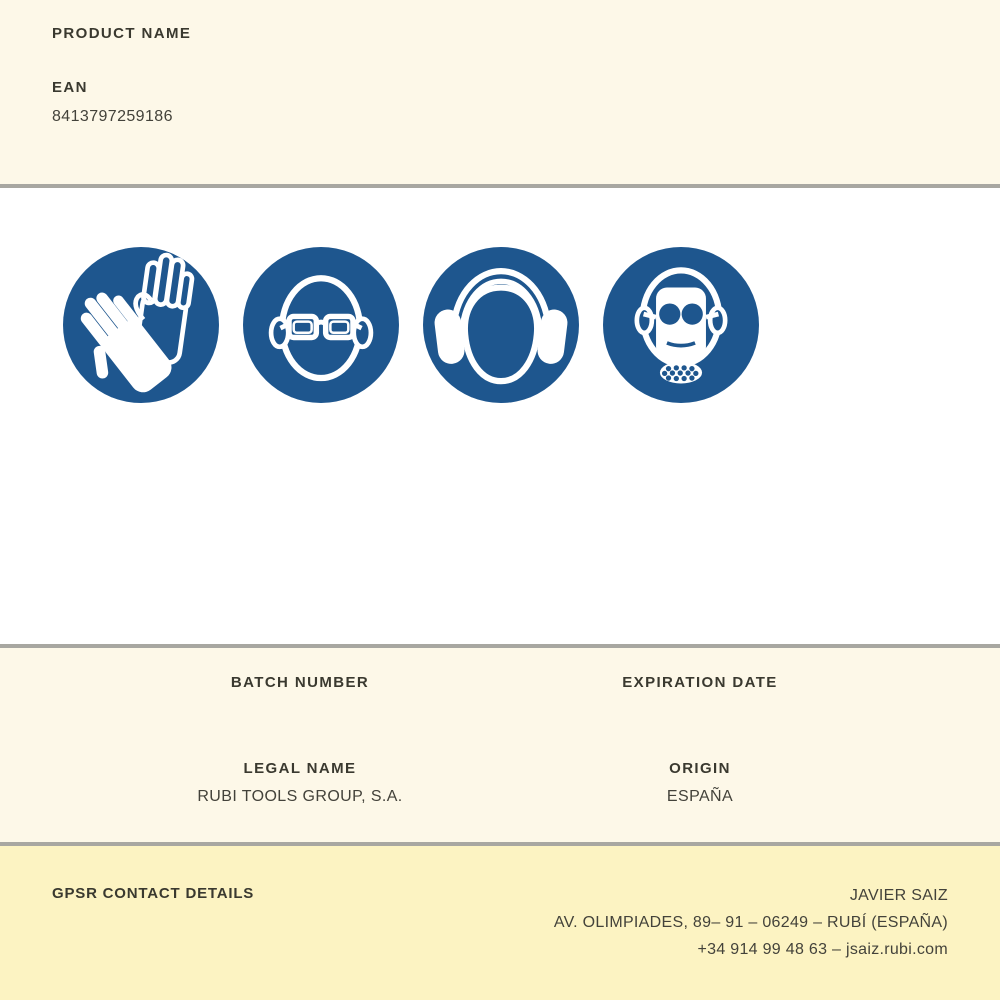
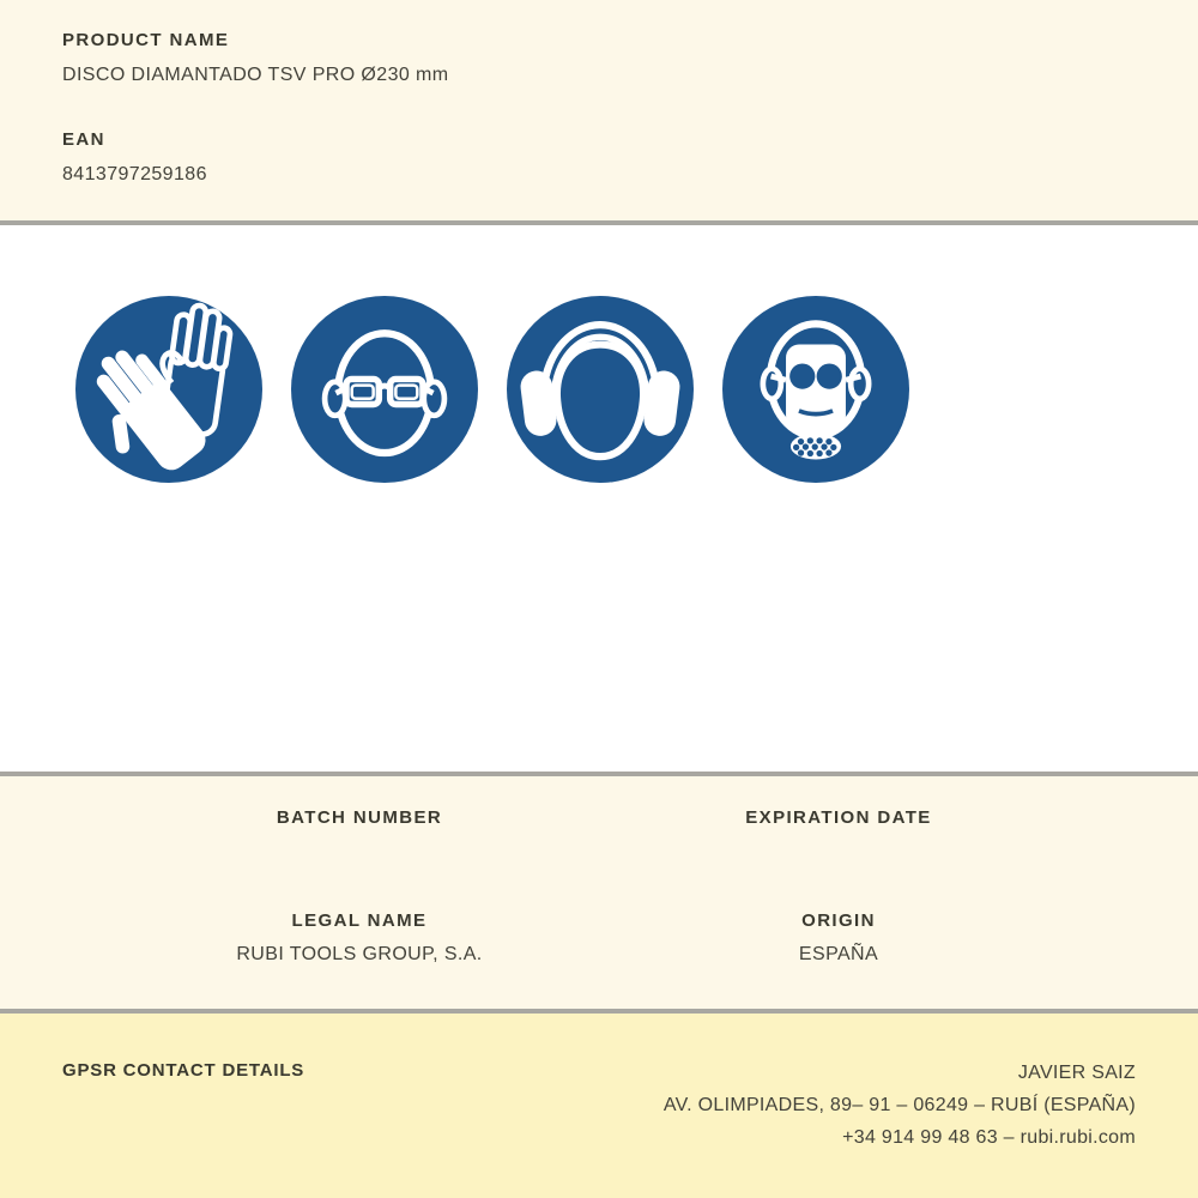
  PRODUCT NAME
+ DISCO DIAMANTADO TSV PRO Ø230 mm
  EAN
  8413797259186
  BATCH NUMBER
  EXPIRATION DATE
  LEGAL NAME
  RUBI TOOLS GROUP, S.A.
  ORIGIN
  ESPAÑA
  GPSR CONTACT DETAILS
  JAVIER SAIZ
  AV. OLIMPIADES, 89– 91 – 06249 – RUBÍ (ESPAÑA)
- +34 914 99 48 63 – jsaiz.rubi.com
+ +34 914 99 48 63 – rubi.rubi.com
